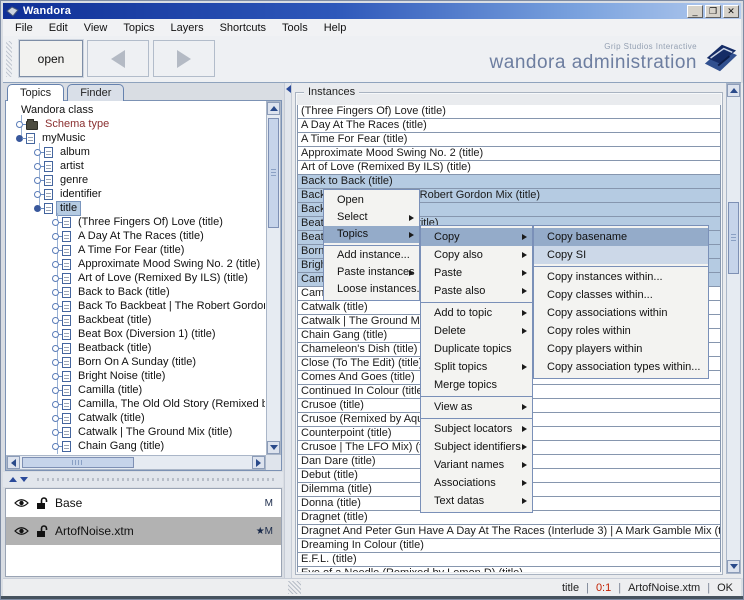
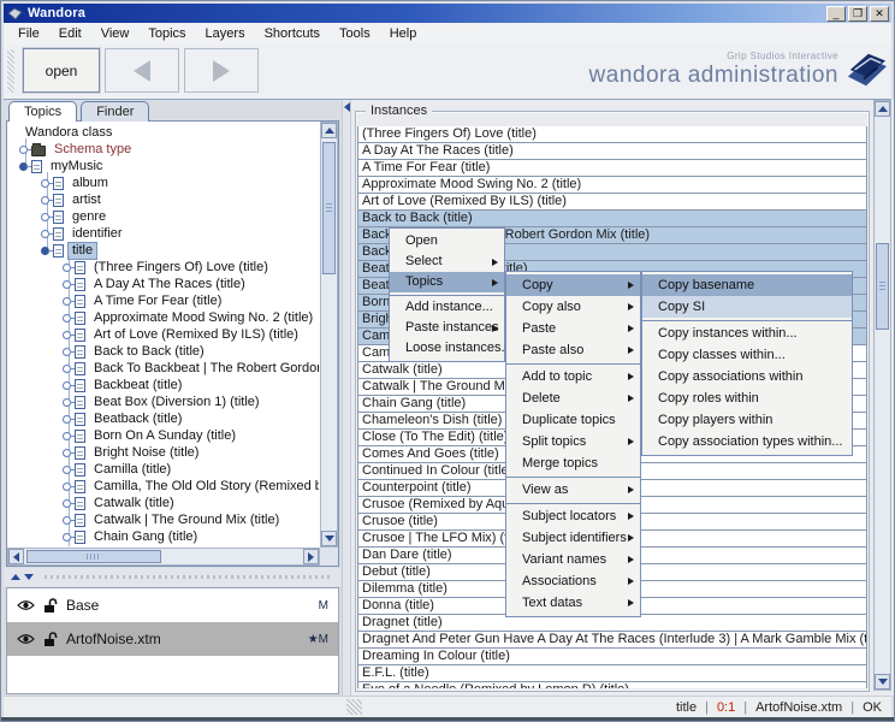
  Wandora
  _
  ❐
  ✕
  File
  Edit
  View
  Topics
  Layers
  Shortcuts
  Tools
  Help
  open
  Grip Studios Interactive
  wandora administration
  Topics
  Finder
  Wandora class
  Schema type
  myMusic
  album
  artist
  genre
  identifier
  title
  (Three Fingers Of) Love (title)
  A Day At The Races (title)
  A Time For Fear (title)
  Approximate Mood Swing No. 2 (title)
  Art of Love (Remixed By ILS) (title)
  Back to Back (title)
  Back To Backbeat | The Robert Gordo
  Backbeat (title)
  Beat Box (Diversion 1) (title)
  Beatback (title)
  Born On A Sunday (title)
  Bright Noise (title)
  Camilla (title)
  Camilla, The Old Old Story (Remixed b
  Catwalk (title)
  Catwalk | The Ground Mix (title)
  Chain Gang (title)
  Base
  M
  ArtofNoise.xtm
  ★M
  Instances
  (Three Fingers Of) Love (title)
  A Day At The Races (title)
  A Time For Fear (title)
  Approximate Mood Swing No. 2 (title)
  Art of Love (Remixed By ILS) (title)
  Back to Back (title)
  Catwalk (title)
  Chain Gang (title)
  Chameleon's Dish (title)
  Close (To The Edit) (title
  Comes And Goes (title)
  Continued In Colour (titl
- Crusoe (title)
+ Counterpoint (title)
  Crusoe (Remixed by Aq
- Counterpoint (title)
+ Crusoe (title)
  Crusoe | The LFO Mix) (
  Dan Dare (title)
  Debut (title)
  Dilemma (title)
  Donna (title)
  Dragnet (title)
  Dragnet And Peter Gun Have A Day At The Races (Interlude 3) | A Mark Gamble Mix (t
  Dreaming In Colour (title)
  E.F.L. (title)
  Open
  Select
  Topics
  Add instance...
  Paste instances
  Loose instances.
  Copy
  Copy also
  Paste
  Paste also
  Add to topic
  Delete
  Duplicate topics
  Split topics
  Merge topics
  View as
  Subject locators
  Subject identifiers
  Variant names
  Associations
  Text datas
  Copy basename
  Copy SI
  Copy instances within...
  Copy classes within...
  Copy associations within
  Copy roles within
  Copy players within
  Copy association types within...
  title
  |
  0:1
  |
  ArtofNoise.xtm
  |
  OK
